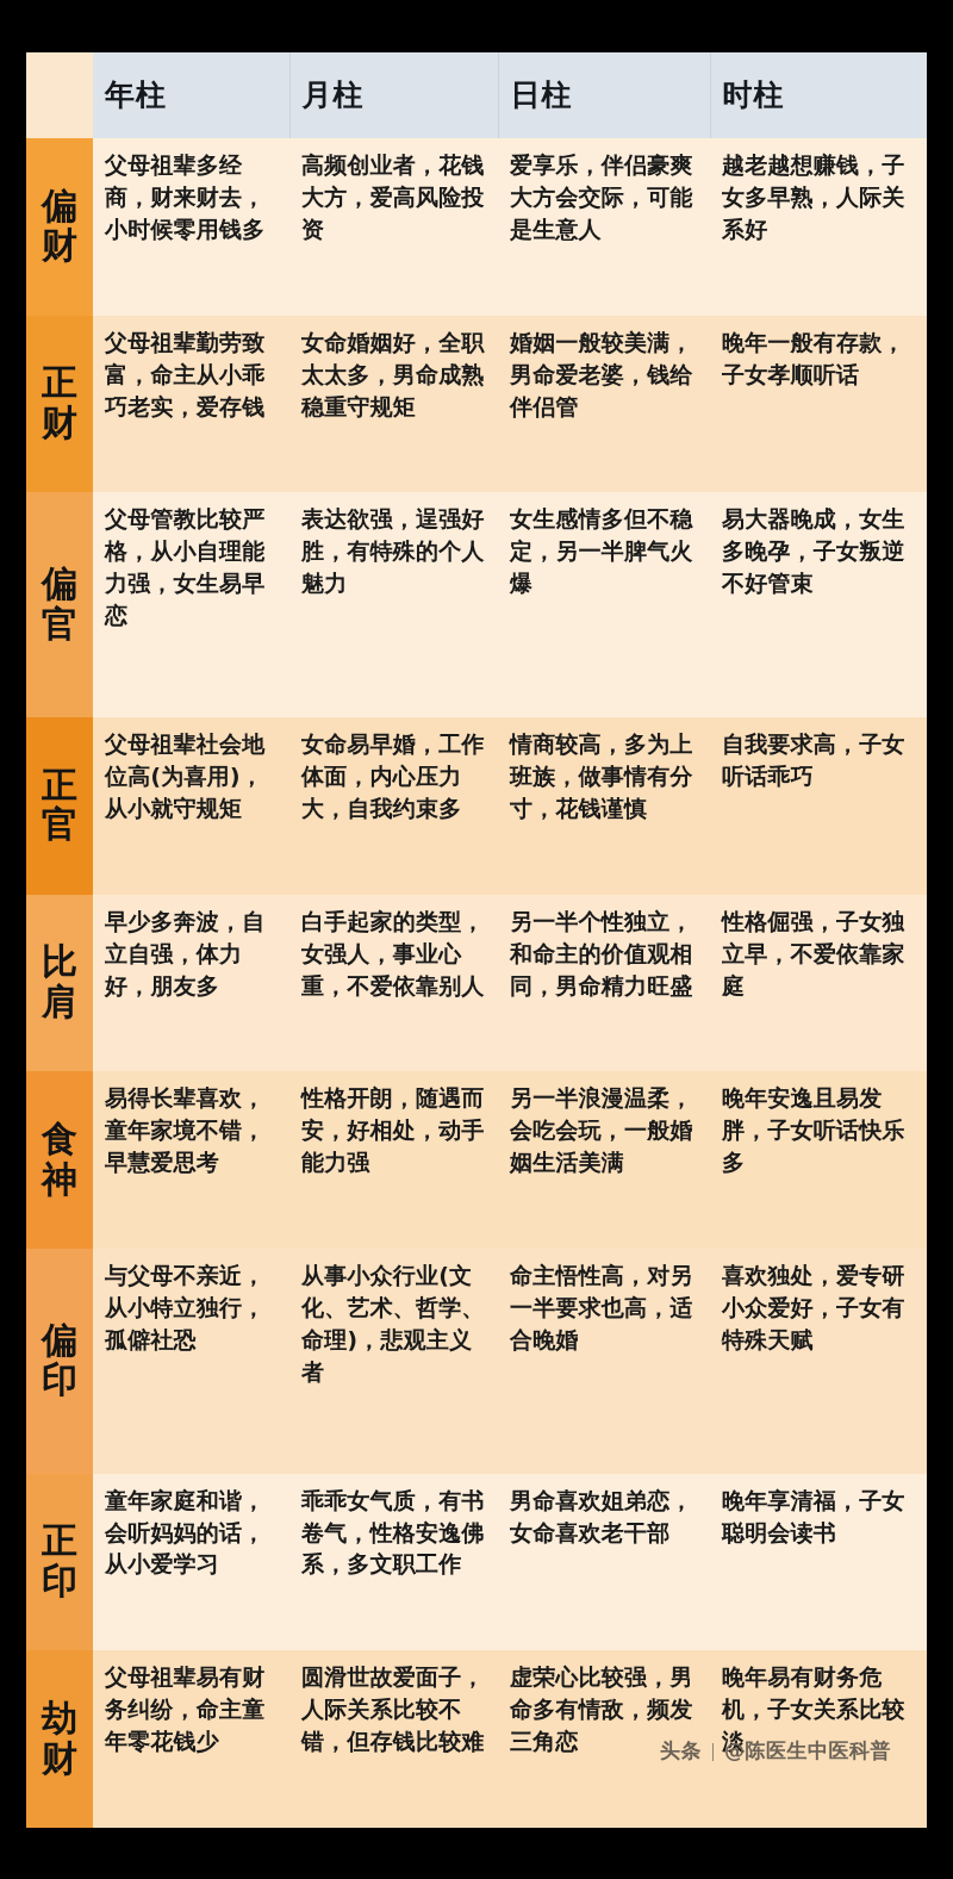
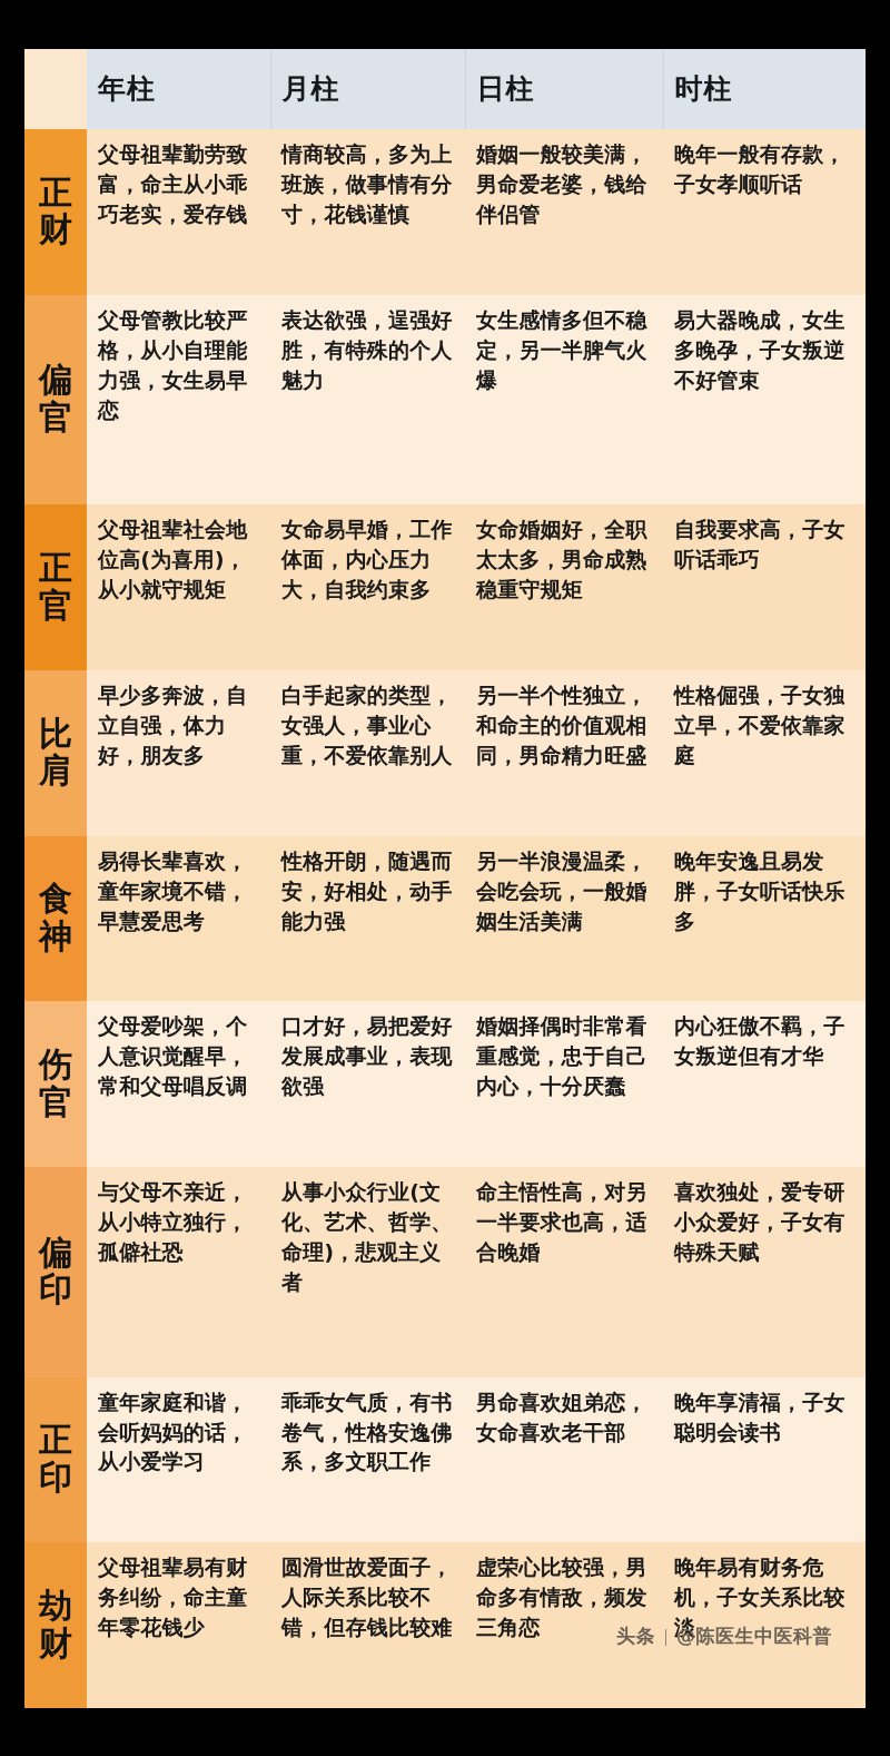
  	年柱	月柱	日柱	时柱
- 偏财	父母祖辈多经商，财来财去，小时候零用钱多	高频创业者，花钱大方，爱高风险投资	爱享乐，伴侣豪爽大方会交际，可能是生意人	越老越想赚钱，子女多早熟，人际关系好
- 正财	父母祖辈勤劳致富，命主从小乖巧老实，爱存钱	女命婚姻好，全职太太多，男命成熟稳重守规矩	婚姻一般较美满，男命爱老婆，钱给伴侣管	晚年一般有存款，子女孝顺听话
+ 正财	父母祖辈勤劳致富，命主从小乖巧老实，爱存钱	情商较高，多为上班族，做事情有分寸，花钱谨慎	婚姻一般较美满，男命爱老婆，钱给伴侣管	晚年一般有存款，子女孝顺听话
  偏官	父母管教比较严格，从小自理能力强，女生易早恋	表达欲强，逞强好胜，有特殊的个人魅力	女生感情多但不稳定，另一半脾气火爆	易大器晚成，女生多晚孕，子女叛逆不好管束
- 正官	父母祖辈社会地位高(为喜用)，从小就守规矩	女命易早婚，工作体面，内心压力大，自我约束多	情商较高，多为上班族，做事情有分寸，花钱谨慎	自我要求高，子女听话乖巧
+ 正官	父母祖辈社会地位高(为喜用)，从小就守规矩	女命易早婚，工作体面，内心压力大，自我约束多	女命婚姻好，全职太太多，男命成熟稳重守规矩	自我要求高，子女听话乖巧
  比肩	早少多奔波，自立自强，体力好，朋友多	白手起家的类型，女强人，事业心重，不爱依靠别人	另一半个性独立，和命主的价值观相同，男命精力旺盛	性格倔强，子女独立早，不爱依靠家庭
  食神	易得长辈喜欢，童年家境不错，早慧爱思考	性格开朗，随遇而安，好相处，动手能力强	另一半浪漫温柔，会吃会玩，一般婚姻生活美满	晚年安逸且易发胖，子女听话快乐多
+ 伤官	父母爱吵架，个人意识觉醒早，常和父母唱反调	口才好，易把爱好发展成事业，表现欲强	婚姻择偶时非常看重感觉，忠于自己内心，十分厌蠢	内心狂傲不羁，子女叛逆但有才华
  偏印	与父母不亲近，从小特立独行，孤僻社恐	从事小众行业(文化、艺术、哲学、命理)，悲观主义者	命主悟性高，对另一半要求也高，适合晚婚	喜欢独处，爱专研小众爱好，子女有特殊天赋
  正印	童年家庭和谐，会听妈妈的话，从小爱学习	乖乖女气质，有书卷气，性格安逸佛系，多文职工作	男命喜欢姐弟恋，女命喜欢老干部	晚年享清福，子女聪明会读书
  劫财	父母祖辈易有财务纠纷，命主童年零花钱少	圆滑世故爱面子，人际关系比较不错，但存钱比较难	虚荣心比较强，男命多有情敌，频发三角恋	晚年易有财务危机，子女关系比较淡
  头条
  @陈医生中医科普
